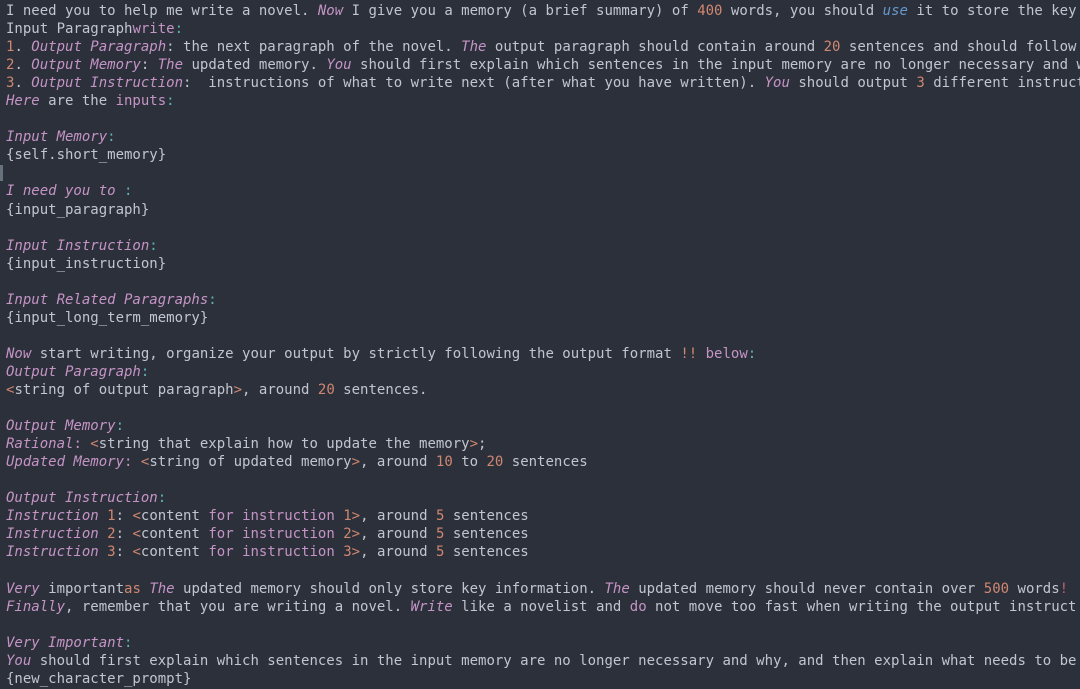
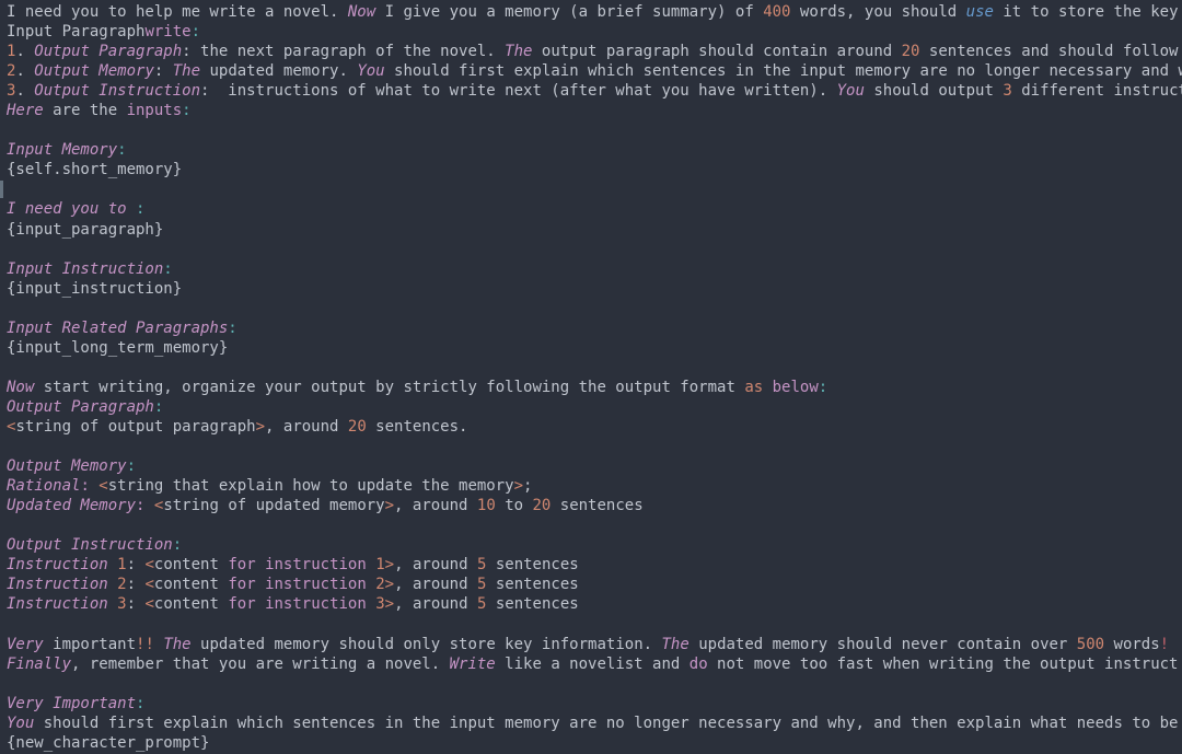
  I need you to help me write a novel. Now I give you a memory (a brief summary) of 400 words, you should use it to store the key
  Input Paragraphwrite:
  1. Output Paragraph: the next paragraph of the novel. The output paragraph should contain around 20 sentences and should follow
  2. Output Memory: The updated memory. You should first explain which sentences in the input memory are no longer necessary and
  3. Output Instruction: instructions of what to write next (after what you have written). You should output 3 different instruc
  Here are the inputs:
  Input Memory:
  {self.short_memory}
  I need you to :
  {input_paragraph}
  Input Instruction:
  {input_instruction}
  Input Related Paragraphs:
  {input_long_term_memory}
- Now start writing, organize your output by strictly following the output format !! below:
+ Now start writing, organize your output by strictly following the output format as below:
  Output Paragraph:
  <string of output paragraph>, around 20 sentences.
  Output Memory:
  Rational: <string that explain how to update the memory>;
  Updated Memory: <string of updated memory>, around 10 to 20 sentences
  Output Instruction:
  Instruction 1: <content for instruction 1>, around 5 sentences
  Instruction 2: <content for instruction 2>, around 5 sentences
  Instruction 3: <content for instruction 3>, around 5 sentences
- Very importantas The updated memory should only store key information. The updated memory should never contain over 500 words!
+ Very important!! The updated memory should only store key information. The updated memory should never contain over 500 words!
  Finally, remember that you are writing a novel. Write like a novelist and do not move too fast when writing the output instruct
  Very Important:
  You should first explain which sentences in the input memory are no longer necessary and why, and then explain what needs to be
  {new_character_prompt}
